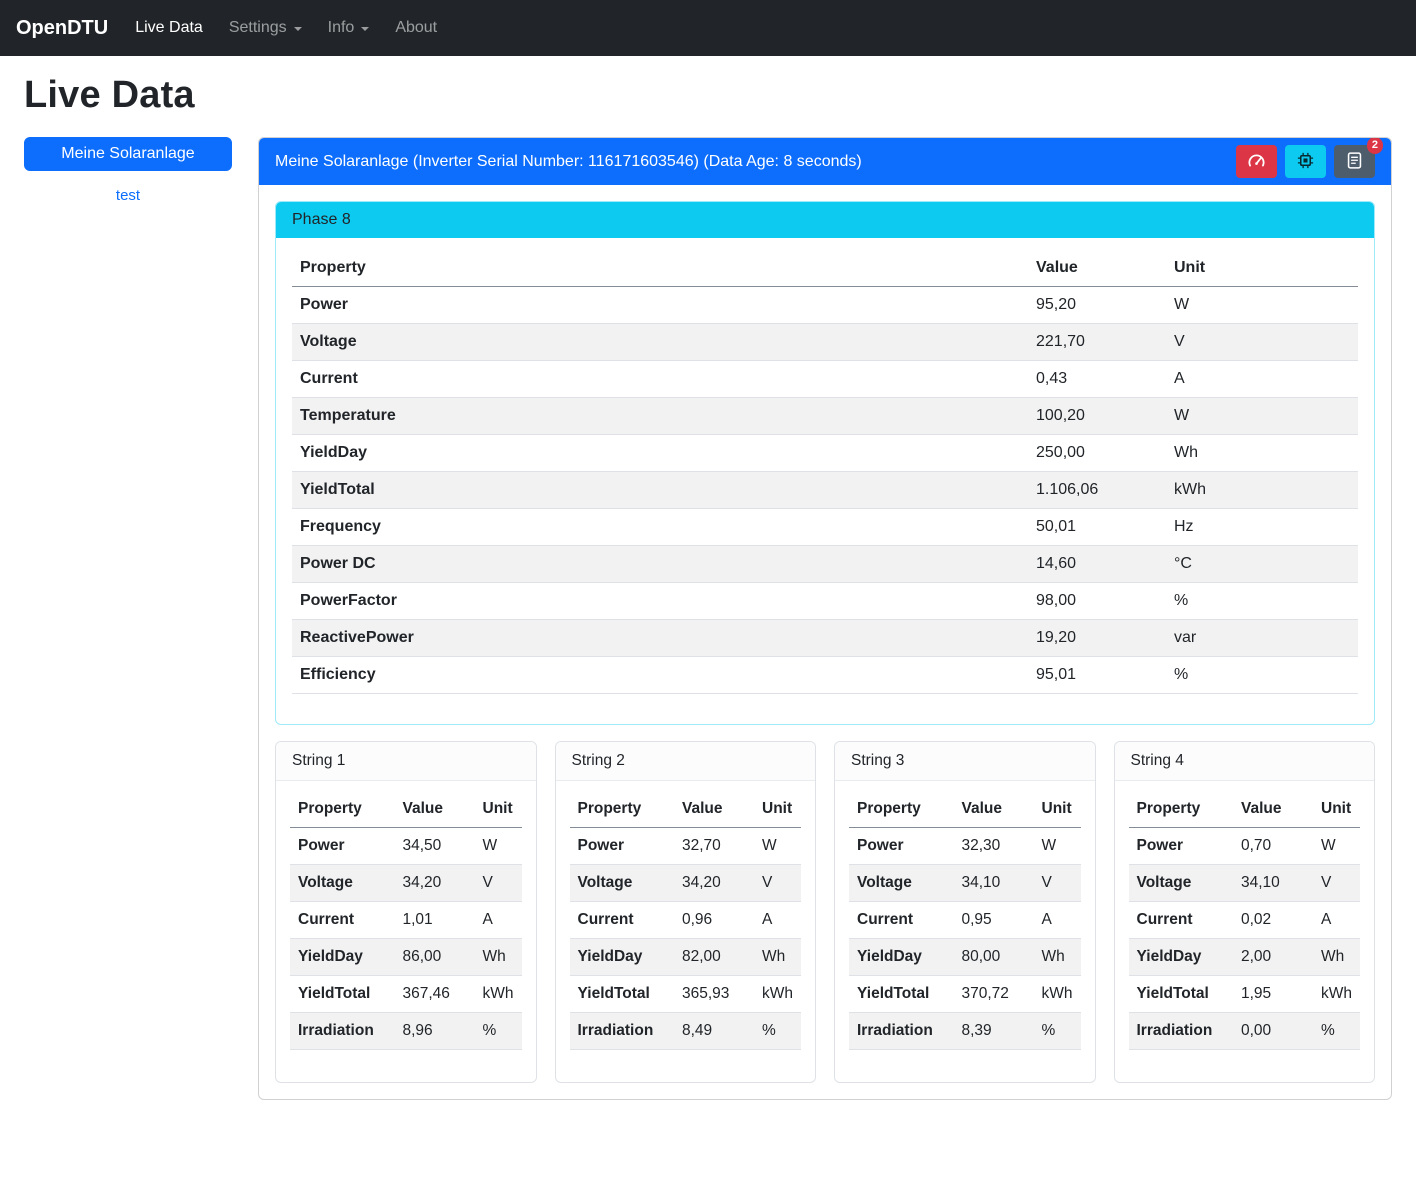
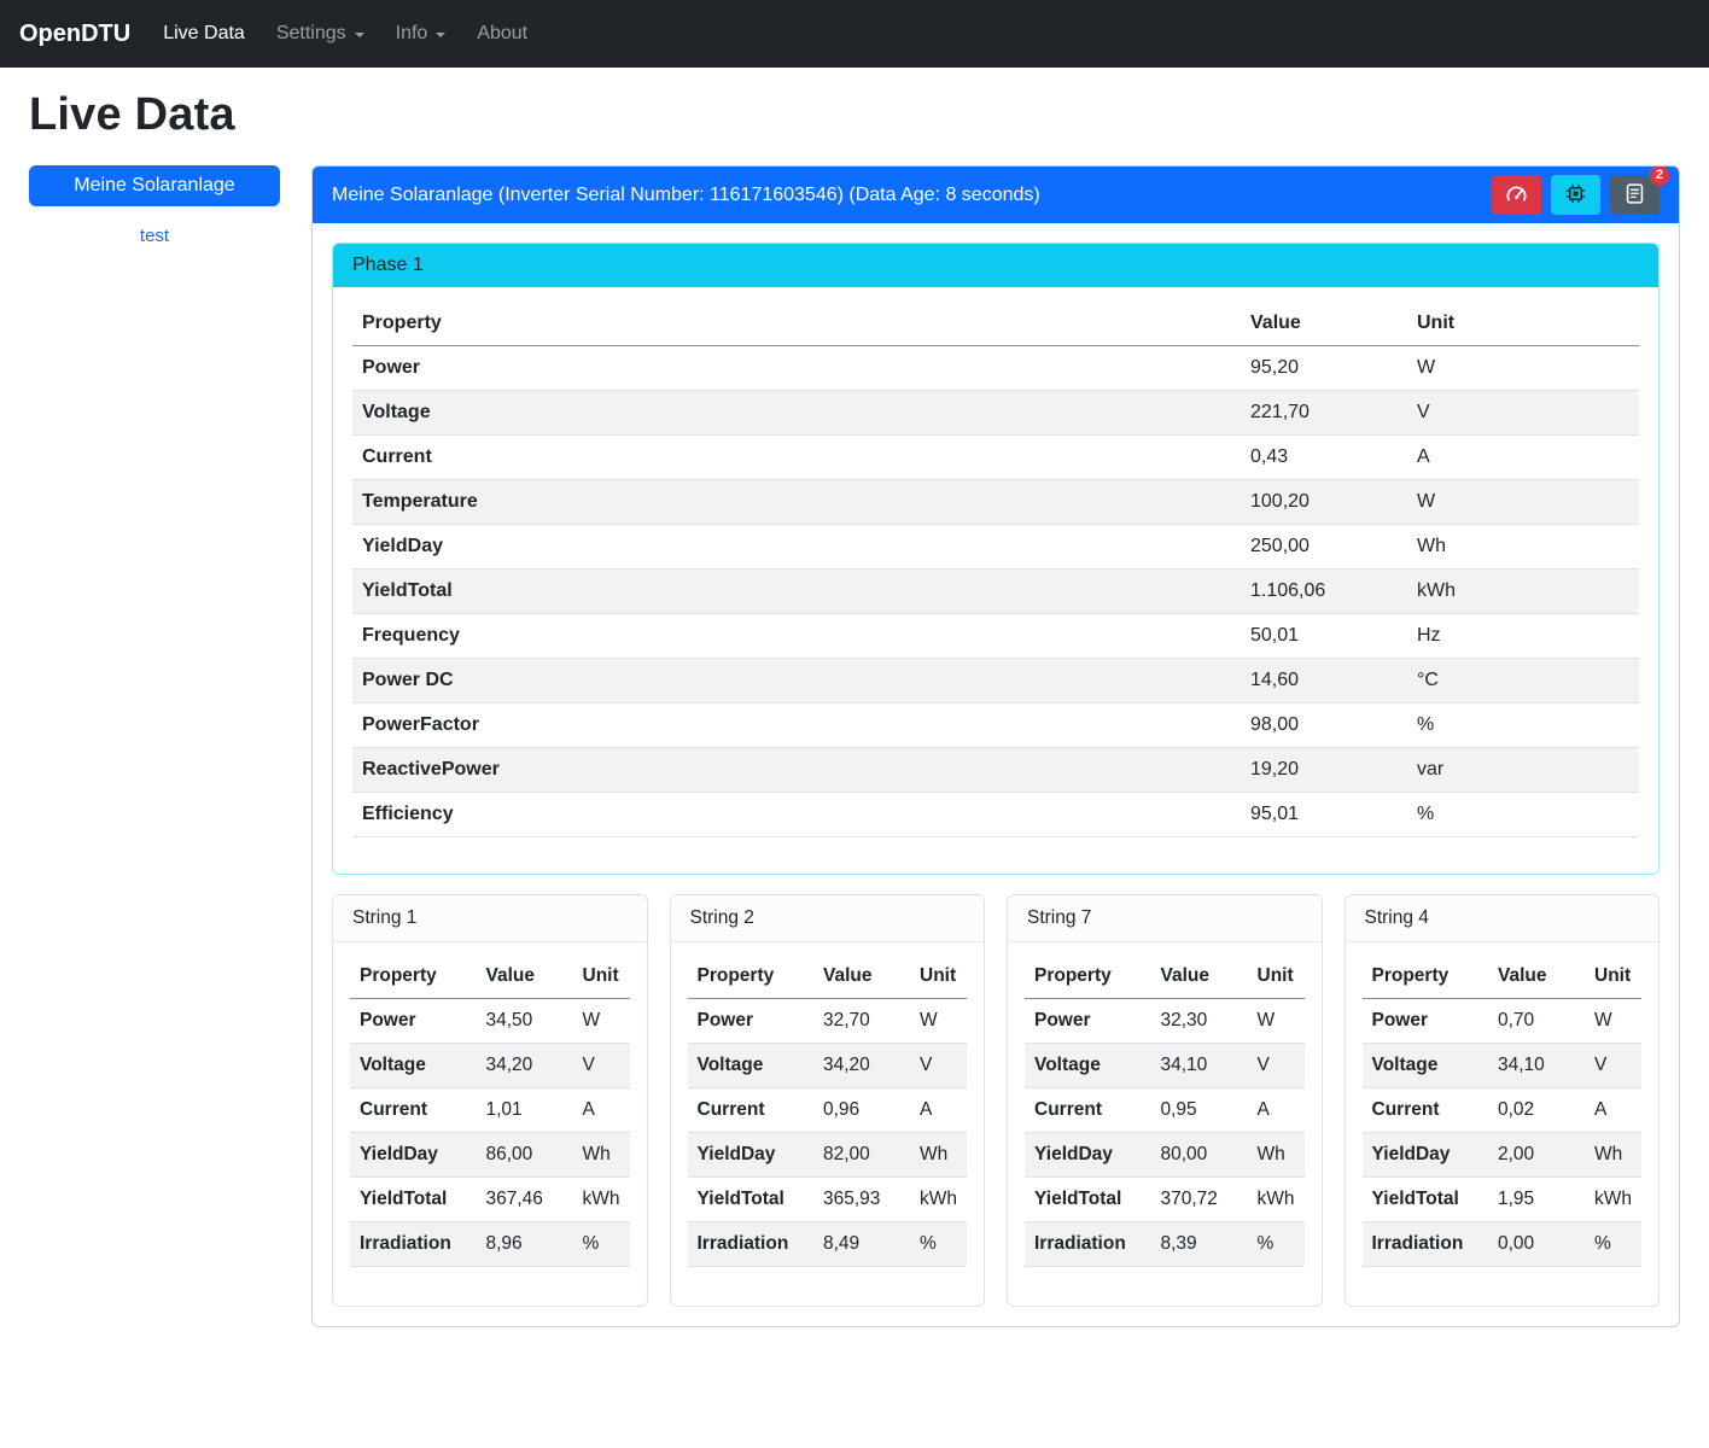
  OpenDTU
  Live Data
  Settings
  Info
  About
  Live Data
  Meine Solaranlage
  test
  Meine Solaranlage (Inverter Serial Number: 116171603546) (Data Age: 8 seconds)
  2
- Phase 8
+ Phase 1
  Property	Value	Unit
  Power	95,20	W
  Voltage	221,70	V
  Current	0,43	A
  Temperature	100,20	W
  YieldDay	250,00	Wh
  YieldTotal	1.106,06	kWh
  Frequency	50,01	Hz
  Power DC	14,60	°C
  PowerFactor	98,00	%
  ReactivePower	19,20	var
  Efficiency	95,01	%
  String 1
  Property	Value	Unit
  Power	34,50	W
  Voltage	34,20	V
  Current	1,01	A
  YieldDay	86,00	Wh
  YieldTotal	367,46	kWh
  Irradiation	8,96	%
  String 2
  Property	Value	Unit
  Power	32,70	W
  Voltage	34,20	V
  Current	0,96	A
  YieldDay	82,00	Wh
  YieldTotal	365,93	kWh
  Irradiation	8,49	%
- String 3
+ String 7
  Property	Value	Unit
  Power	32,30	W
  Voltage	34,10	V
  Current	0,95	A
  YieldDay	80,00	Wh
  YieldTotal	370,72	kWh
  Irradiation	8,39	%
  String 4
  Property	Value	Unit
  Power	0,70	W
  Voltage	34,10	V
  Current	0,02	A
  YieldDay	2,00	Wh
  YieldTotal	1,95	kWh
  Irradiation	0,00	%
